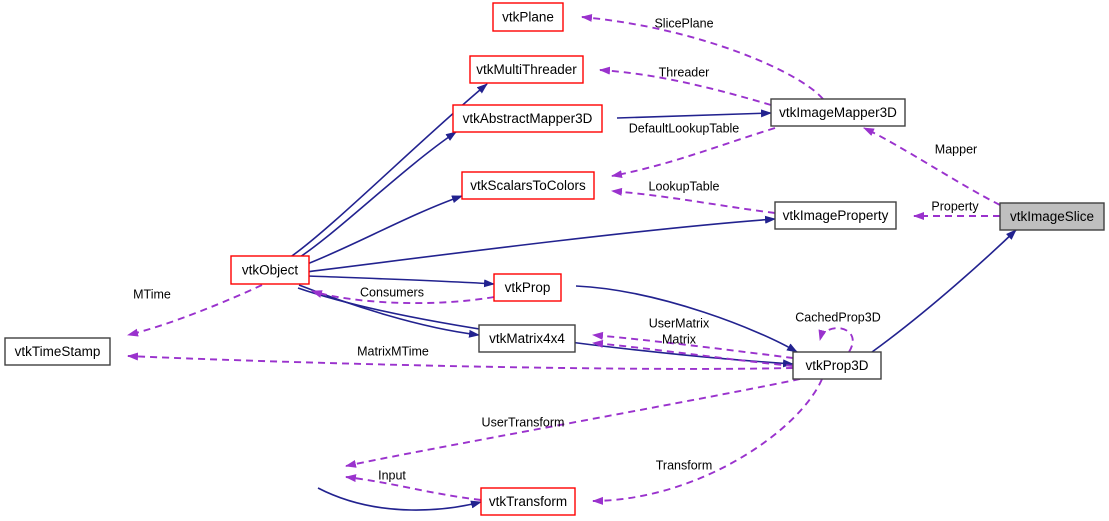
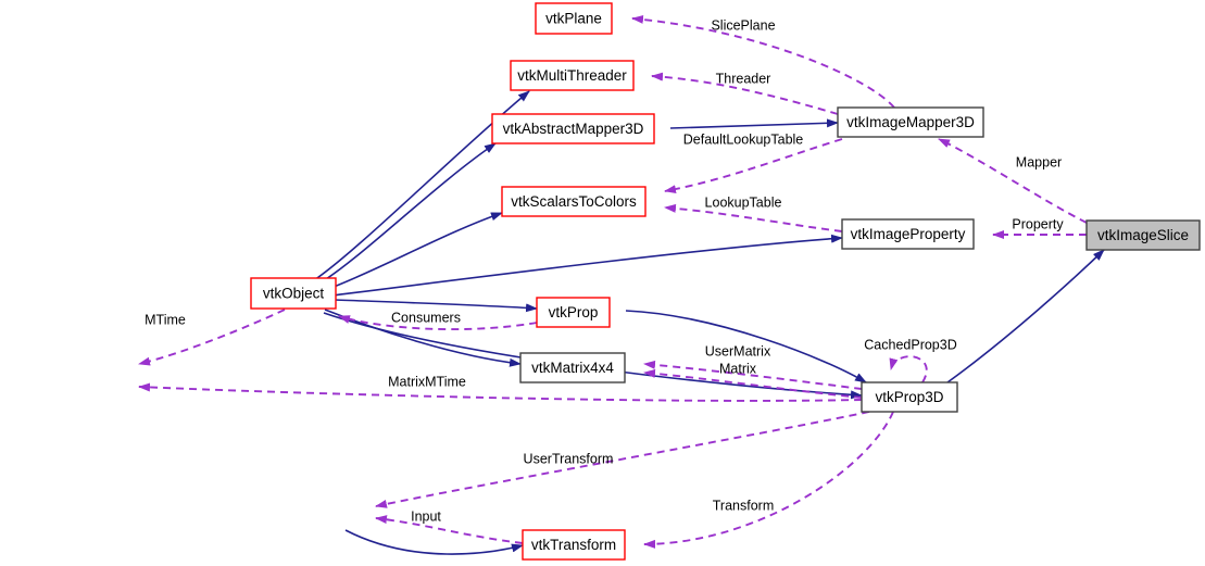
  SlicePlane
  Threader
  DefaultLookupTable
  LookupTable
  Mapper
  Property
  MTime
  Consumers
  MatrixMTime
  UserMatrix
  Matrix
  CachedProp3D
  UserTransform
  Transform
  Input
  vtkPlane
  vtkMultiThreader
  vtkAbstractMapper3D
  vtkImageMapper3D
  vtkScalarsToColors
  vtkImageProperty
  vtkImageSlice
  vtkObject
  vtkProp
  vtkMatrix4x4
- vtkTimeStamp
  vtkProp3D
  vtkTransform
